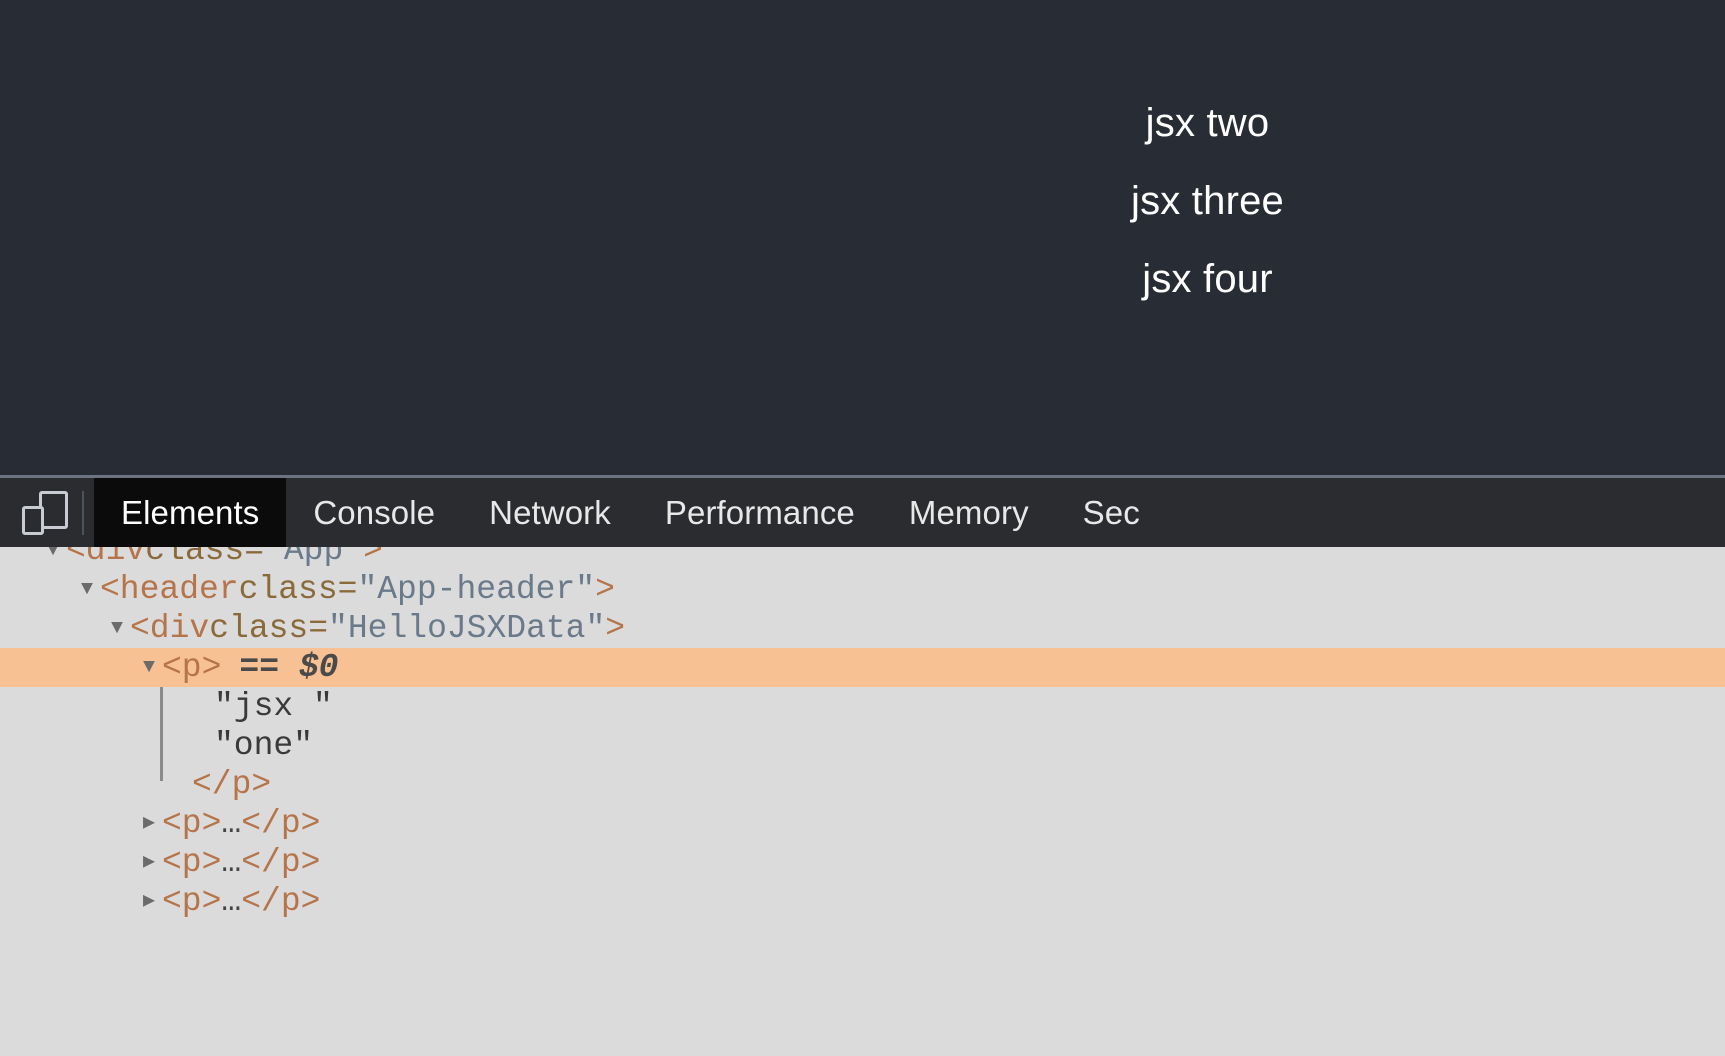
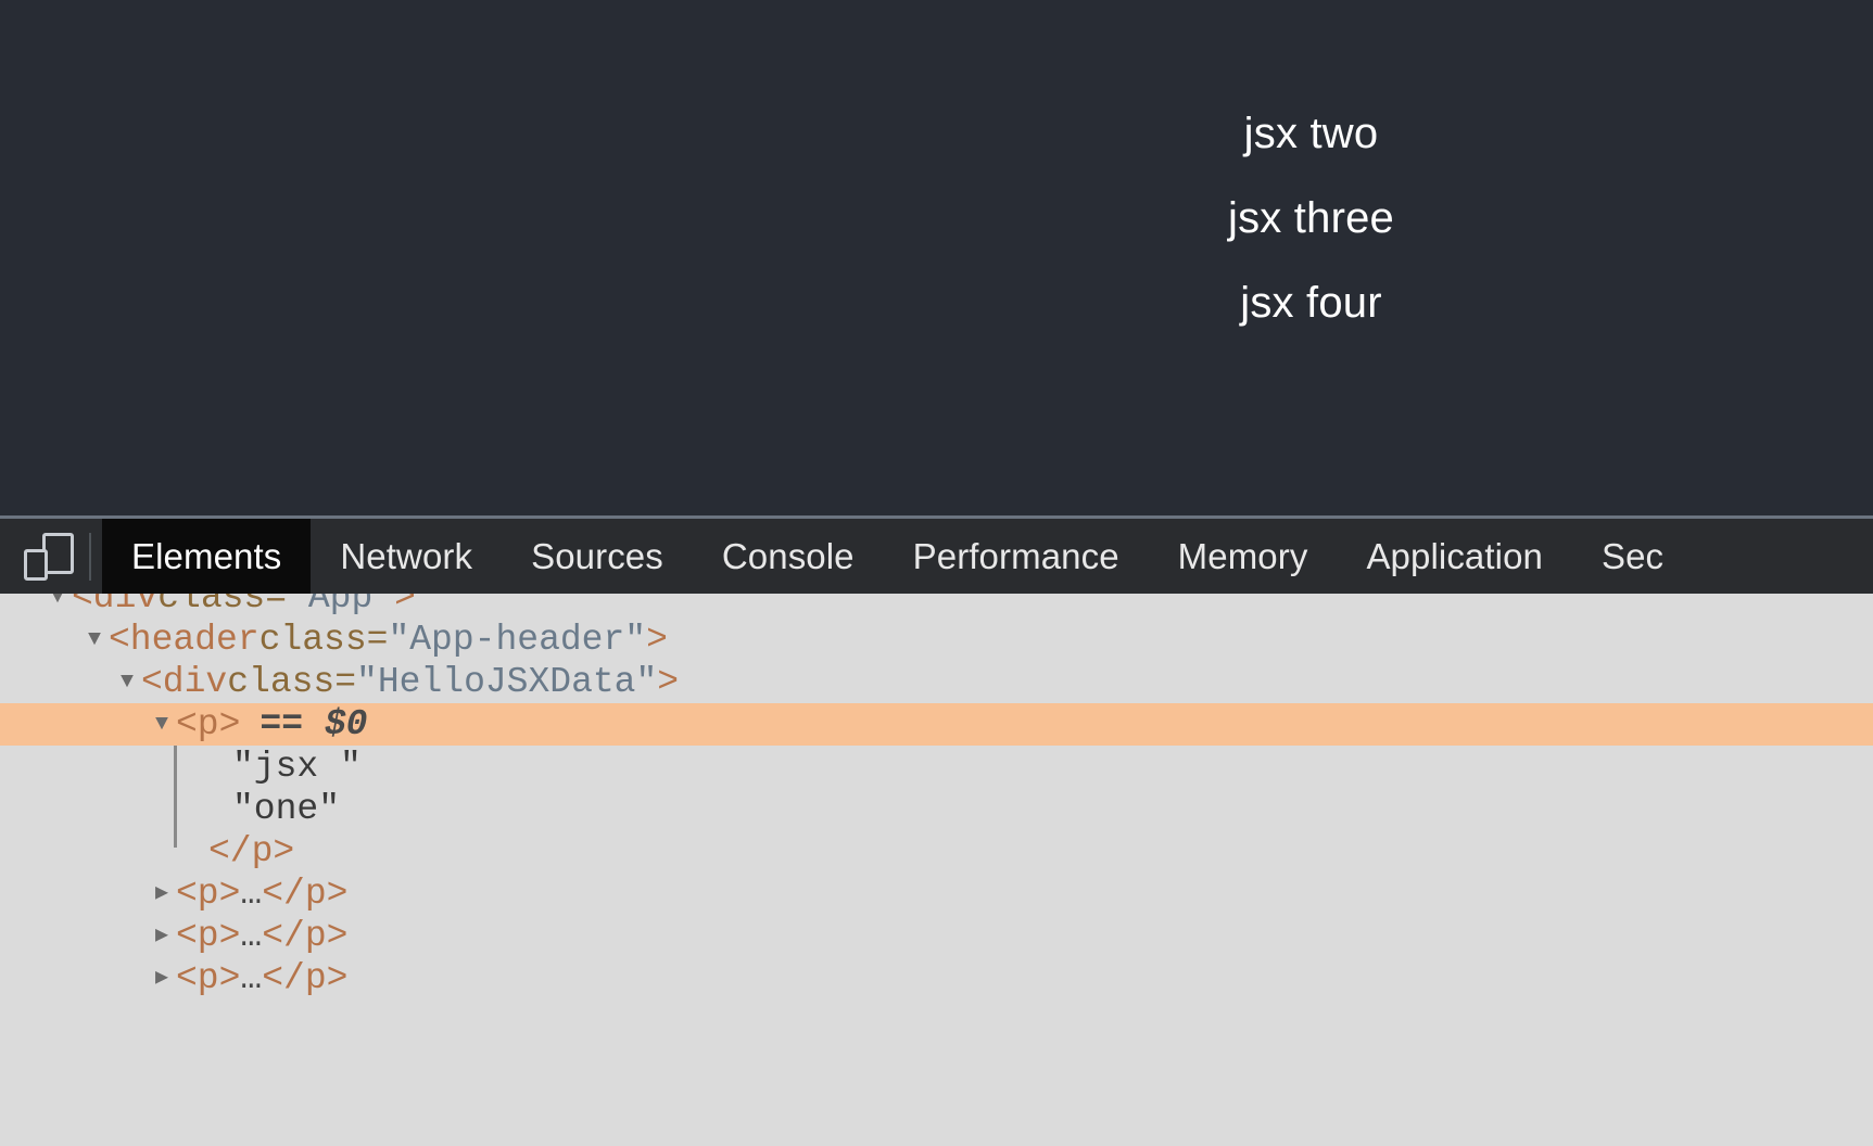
  jsx two
  jsx three
  jsx four
  Elements
- Console
+ Network
+ Sources
- Network
+ Console
  Performance
  Memory
+ Application
  Sec
  <div
  class=
  "App"
  >
  <header
  class=
  "App-header"
  >
  <div
  class=
  "HelloJSXData"
  >
  <p>
  == $0
  "jsx "
  "one"
  </p>
  <p>
  …
  </p>
  <p>
  …
  </p>
  <p>
  …
  </p>
